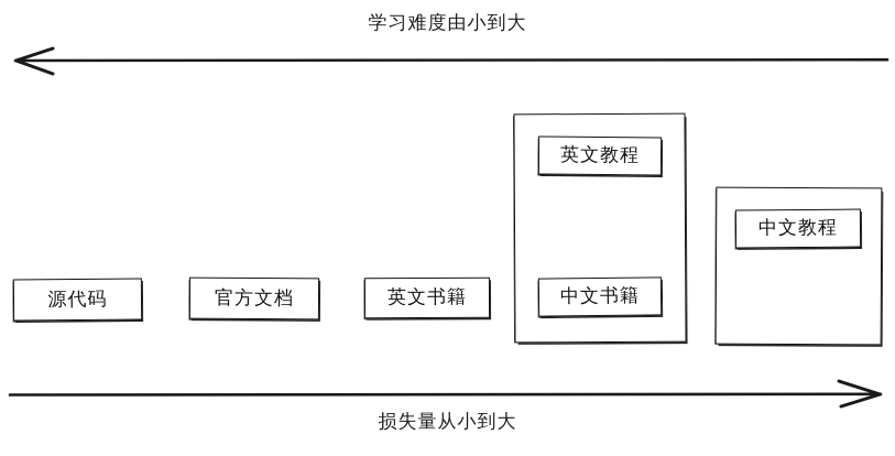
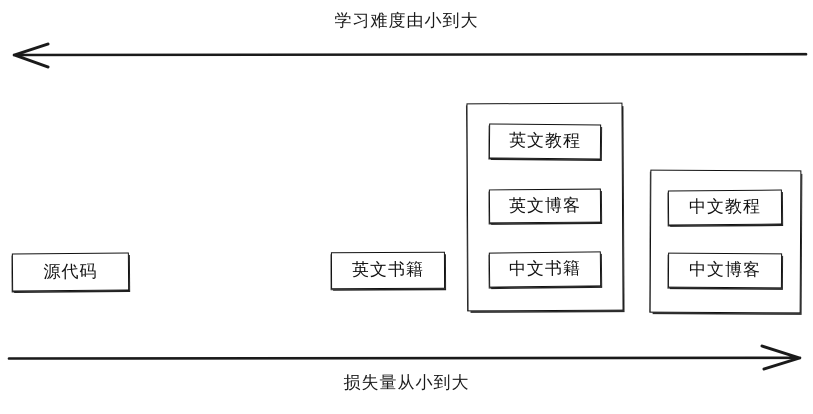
  学习难度由小到大
  源代码
- 官方文档
  英文书籍
  英文教程
+ 英文博客
  中文书籍
  中文教程
+ 中文博客
  损失量从小到大
